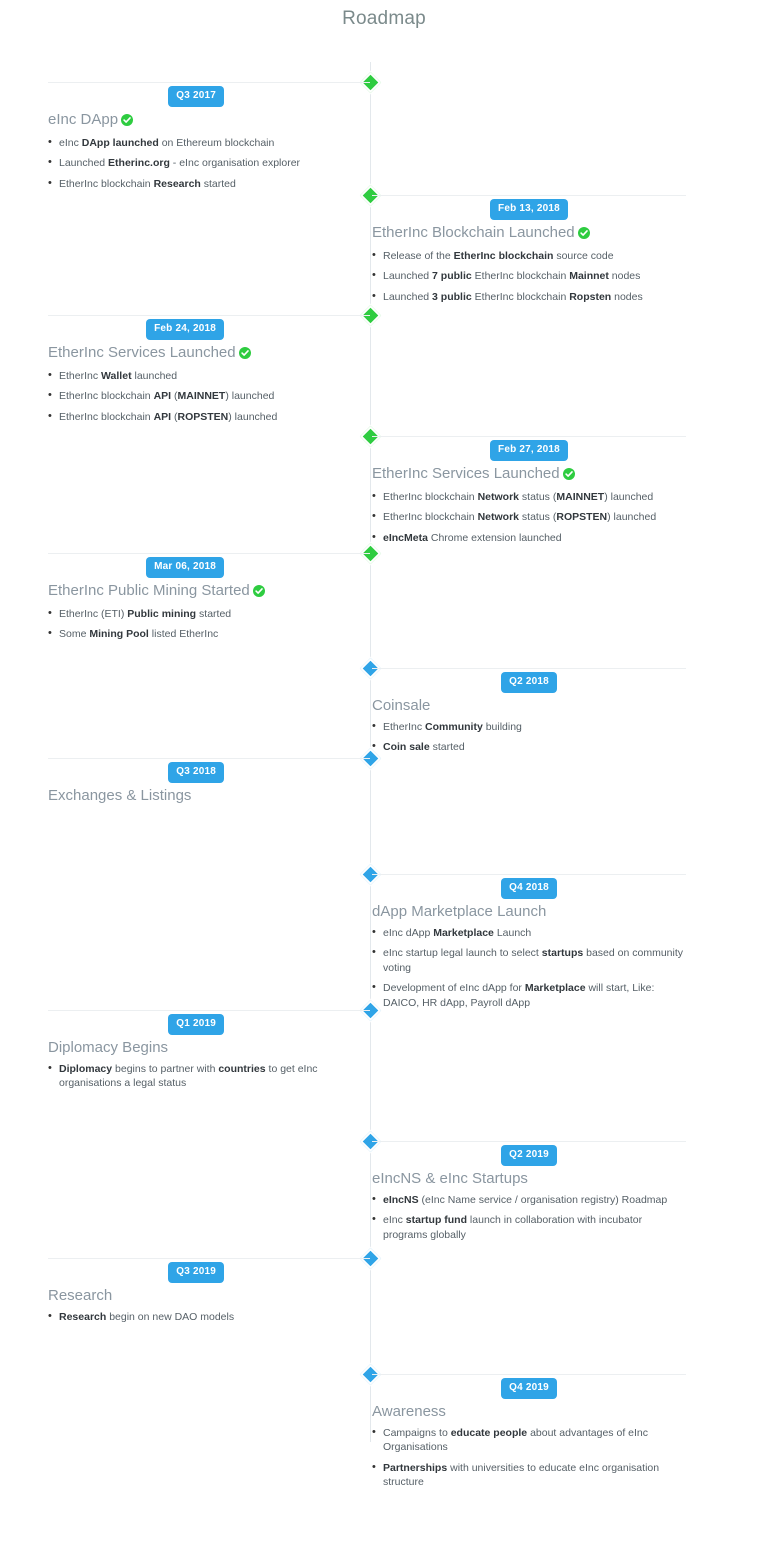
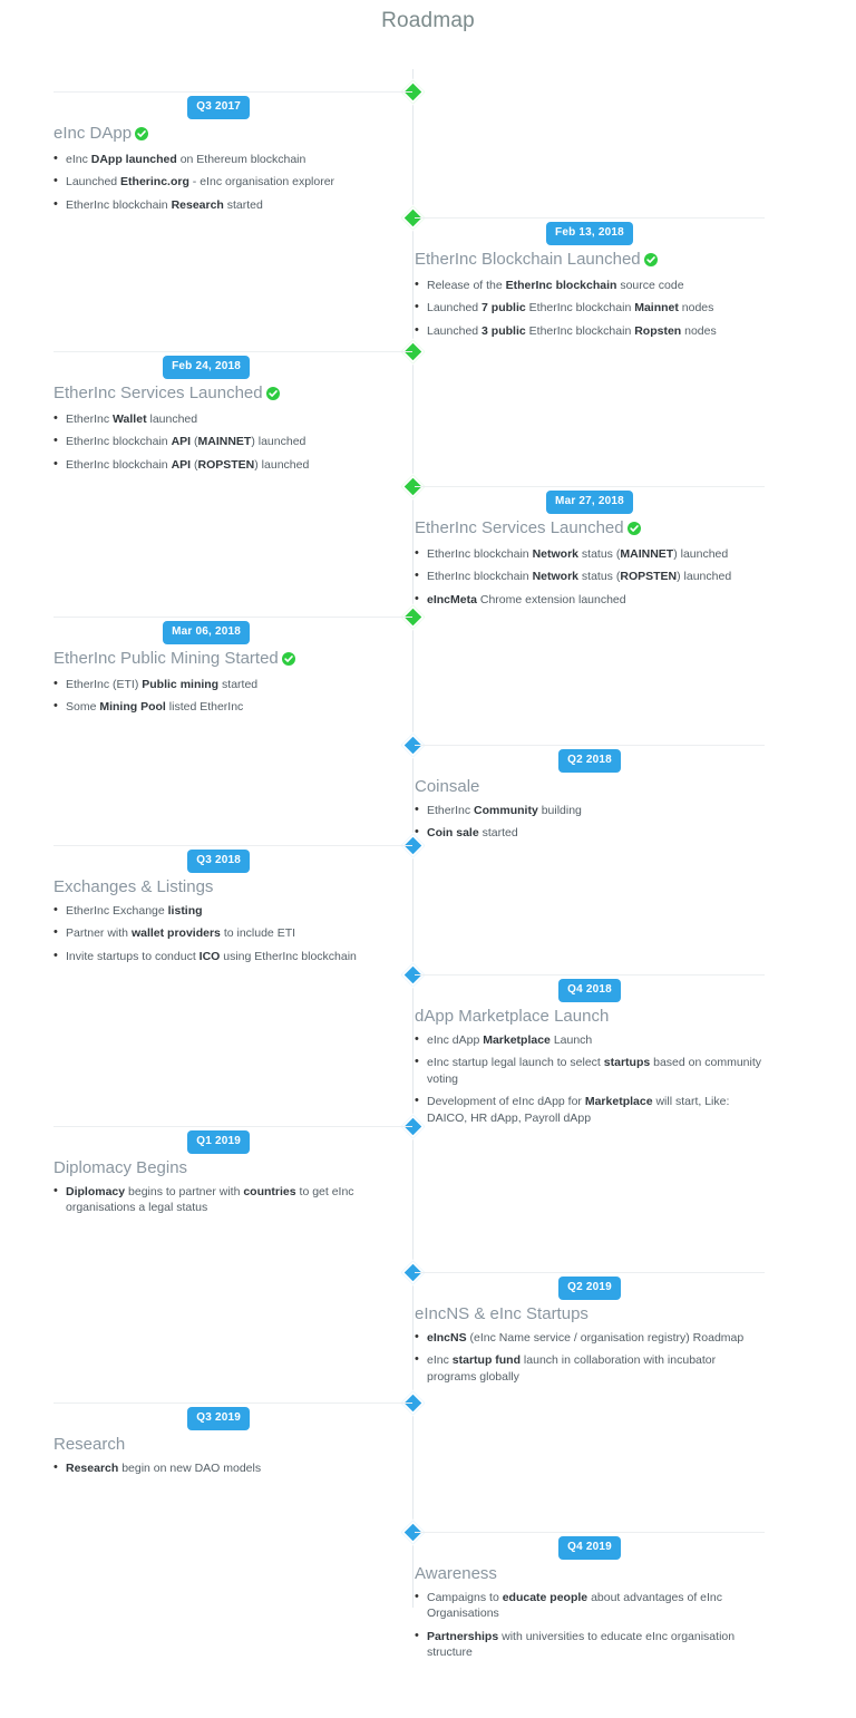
  Roadmap
  Q3 2017
  eInc DApp
  eInc DApp launched on Ethereum blockchain
  Launched Etherinc.org - eInc organisation explorer
  EtherInc blockchain Research started
  Feb 13, 2018
  EtherInc Blockchain Launched
  Release of the EtherInc blockchain source code
  Launched 7 public EtherInc blockchain Mainnet nodes
  Launched 3 public EtherInc blockchain Ropsten nodes
  Feb 24, 2018
  EtherInc Services Launched
  EtherInc Wallet launched
  EtherInc blockchain API (MAINNET) launched
  EtherInc blockchain API (ROPSTEN) launched
- Feb 27, 2018
+ Mar 27, 2018
  EtherInc Services Launched
  EtherInc blockchain Network status (MAINNET) launched
  EtherInc blockchain Network status (ROPSTEN) launched
  eIncMeta Chrome extension launched
  Mar 06, 2018
  EtherInc Public Mining Started
  EtherInc (ETI) Public mining started
  Some Mining Pool listed EtherInc
  Q2 2018
  Coinsale
  EtherInc Community building
  Coin sale started
  Q3 2018
  Exchanges & Listings
+ EtherInc Exchange listing
+ Partner with wallet providers to include ETI
+ Invite startups to conduct ICO using EtherInc blockchain
  Q4 2018
  dApp Marketplace Launch
  eInc dApp Marketplace Launch
  eInc startup legal launch to select startups based on community voting
  Development of eInc dApp for Marketplace will start, Like: DAICO, HR dApp, Payroll dApp
  Q1 2019
  Diplomacy Begins
  Diplomacy begins to partner with countries to get eInc organisations a legal status
  Q2 2019
  eIncNS & eInc Startups
  eIncNS (eInc Name service / organisation registry) Roadmap
  eInc startup fund launch in collaboration with incubator programs globally
  Q3 2019
  Research
  Research begin on new DAO models
  Q4 2019
  Awareness
  Campaigns to educate people about advantages of eInc Organisations
  Partnerships with universities to educate eInc organisation structure
